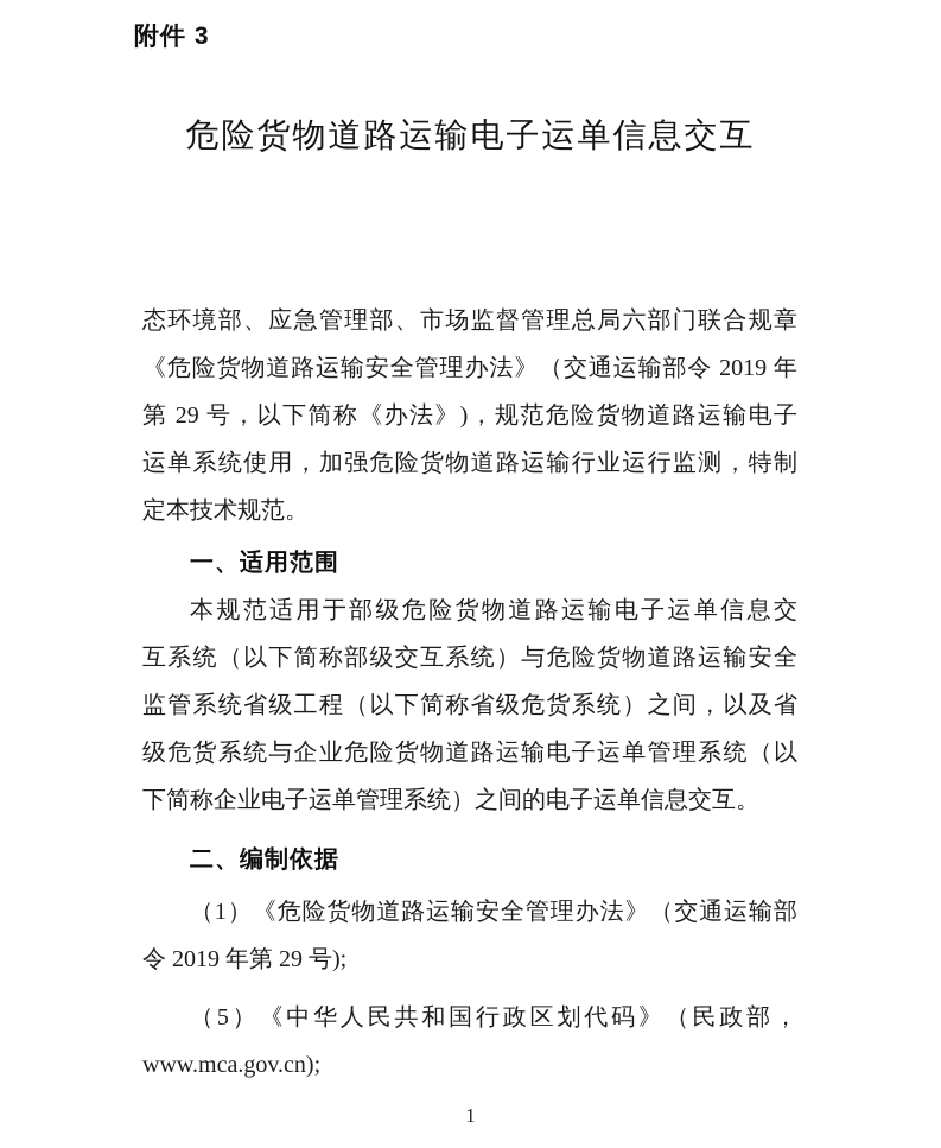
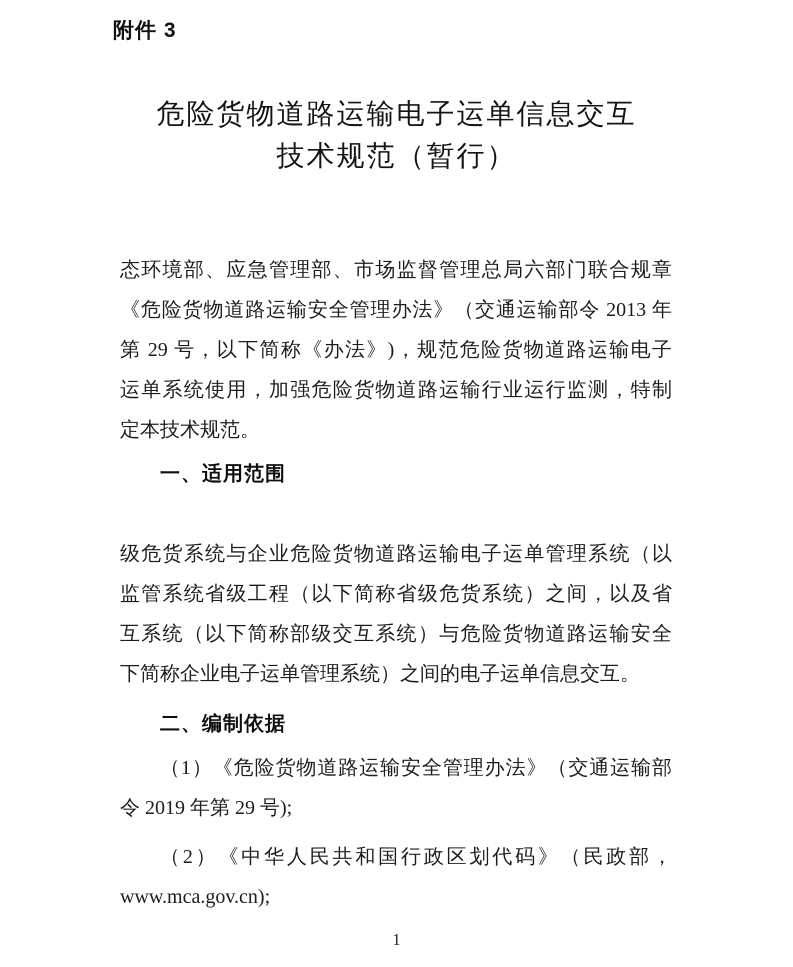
  附件 3
  危险货物道路运输电子运单信息交互
+ 技术规范（暂行）
  态环境部、应急管理部、市场监督管理总局六部门联合规章
- 《危险货物道路运输安全管理办法》（交通运输部令 2019 年
+ 《危险货物道路运输安全管理办法》（交通运输部令 2013 年
  第 29 号，以下简称《办法》)，规范危险货物道路运输电子
  运单系统使用，加强危险货物道路运输行业运行监测，特制
  定本技术规范。
  一、适用范围
- 本规范适用于部级危险货物道路运输电子运单信息交
- 互系统（以下简称部级交互系统）与危险货物道路运输安全
+ 级危货系统与企业危险货物道路运输电子运单管理系统（以
  监管系统省级工程（以下简称省级危货系统）之间，以及省
- 级危货系统与企业危险货物道路运输电子运单管理系统（以
+ 互系统（以下简称部级交互系统）与危险货物道路运输安全
  下简称企业电子运单管理系统）之间的电子运单信息交互。
  二、编制依据
  （1）《危险货物道路运输安全管理办法》（交通运输部
  令 2019 年第 29 号);
- （5）《中华人民共和国行政区划代码》（民政部，
+ （2）《中华人民共和国行政区划代码》（民政部，
  www.mca.gov.cn);
  1
